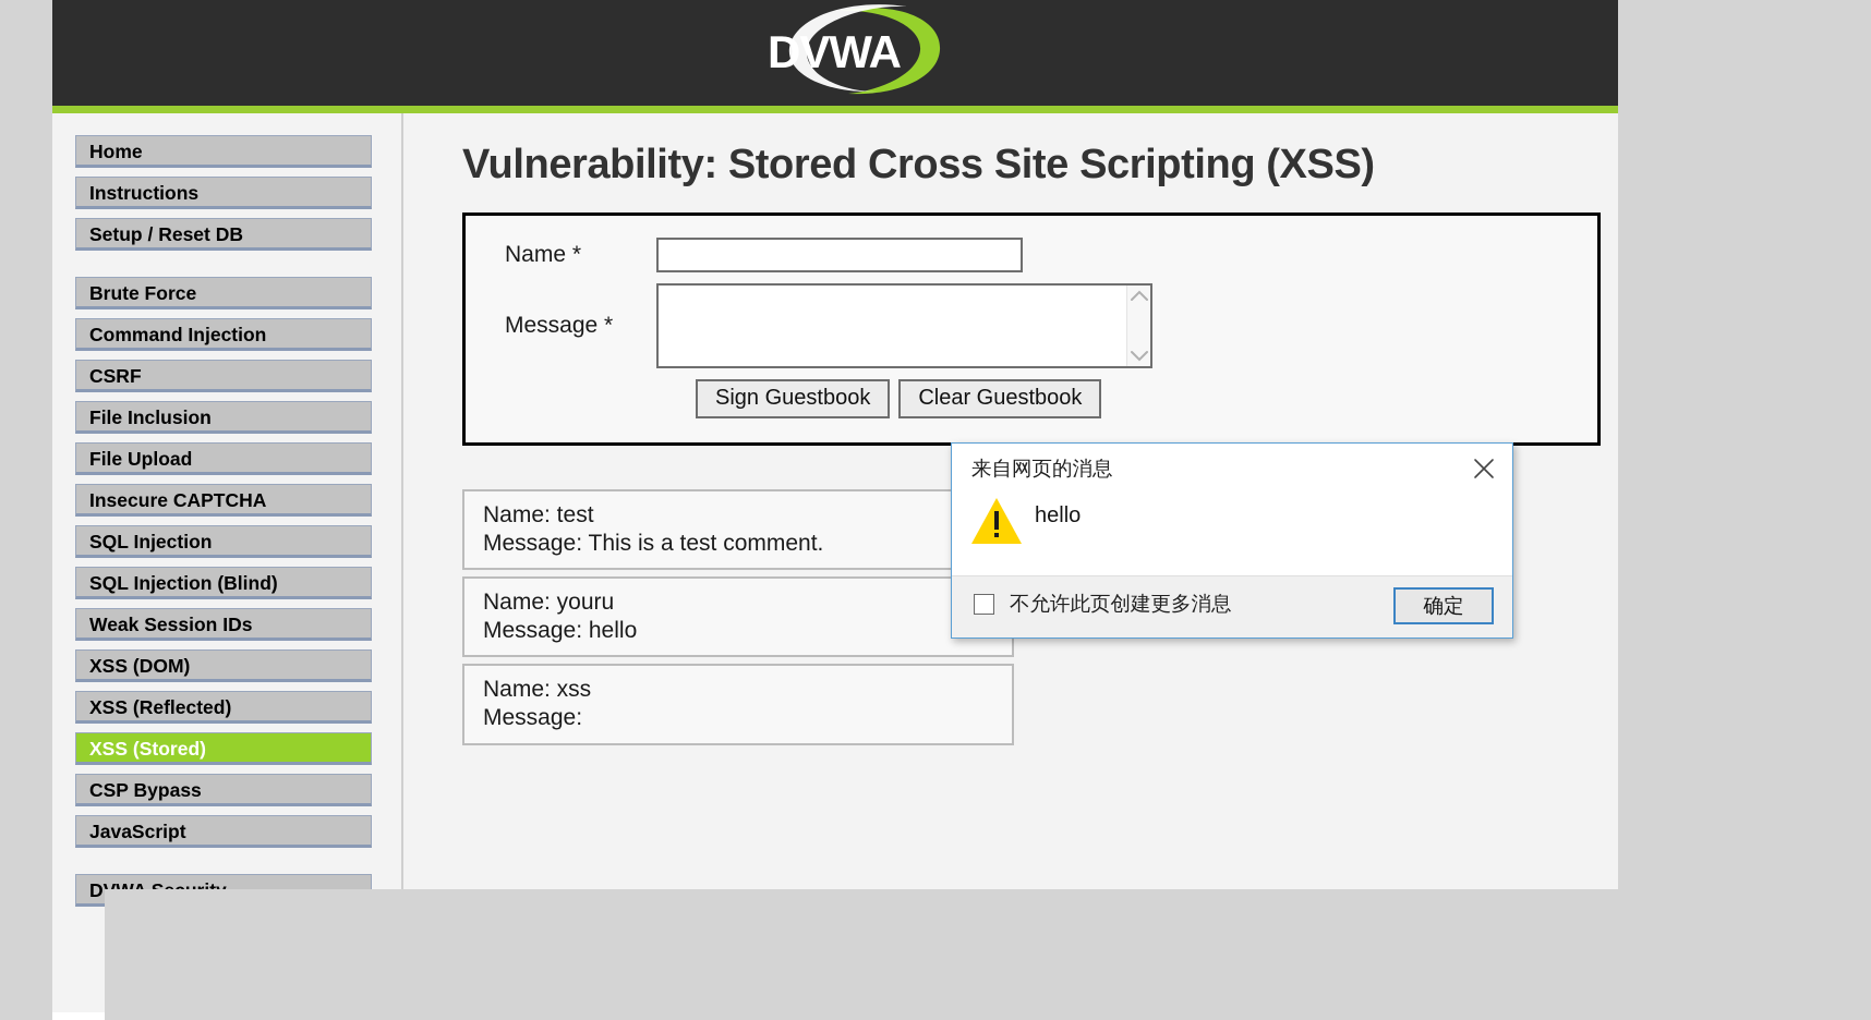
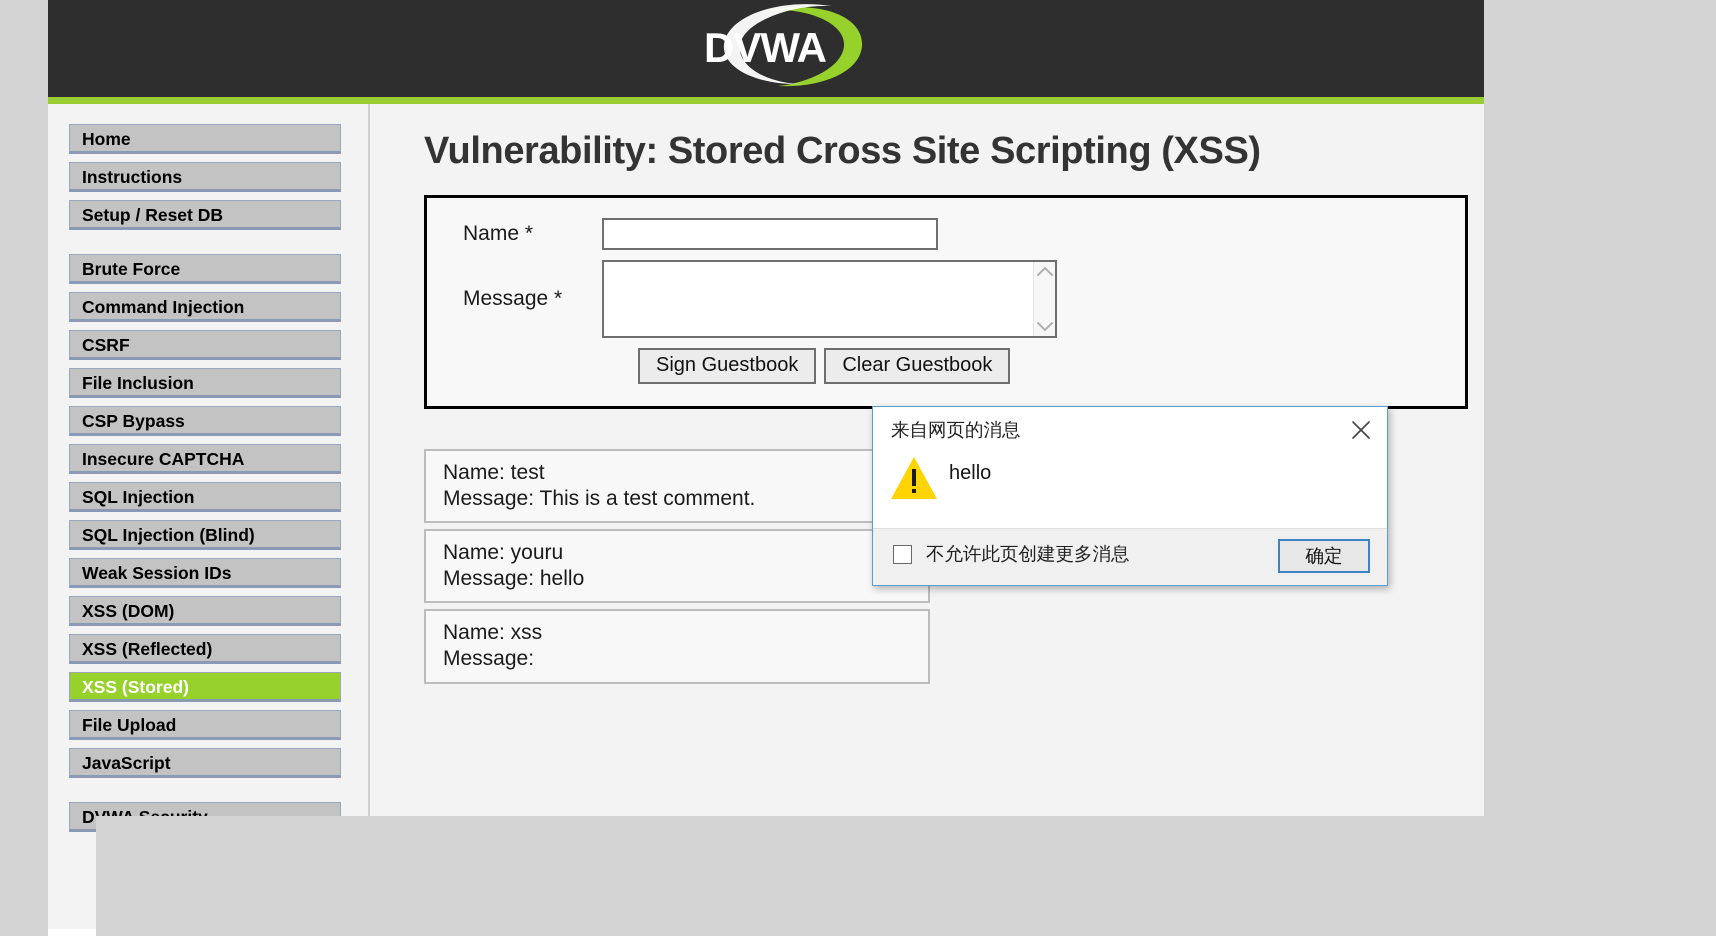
  DVWA
  Home
  Instructions
  Setup / Reset DB
  Brute Force
  Command Injection
  CSRF
  File Inclusion
- File Upload
+ CSP Bypass
  Insecure CAPTCHA
  SQL Injection
  SQL Injection (Blind)
  Weak Session IDs
  XSS (DOM)
  XSS (Reflected)
  XSS (Stored)
- CSP Bypass
+ File Upload
  JavaScript
  Vulnerability: Stored Cross Site Scripting (XSS)
  Name *
  Message *
  Sign Guestbook
  Clear Guestbook
  Name: test
  Message: This is a test comment.
  Name: youru
  Message: hello
  Name: xss
  Message:
  来自网页的消息
  hello
  不允许此页创建更多消息
  确定
